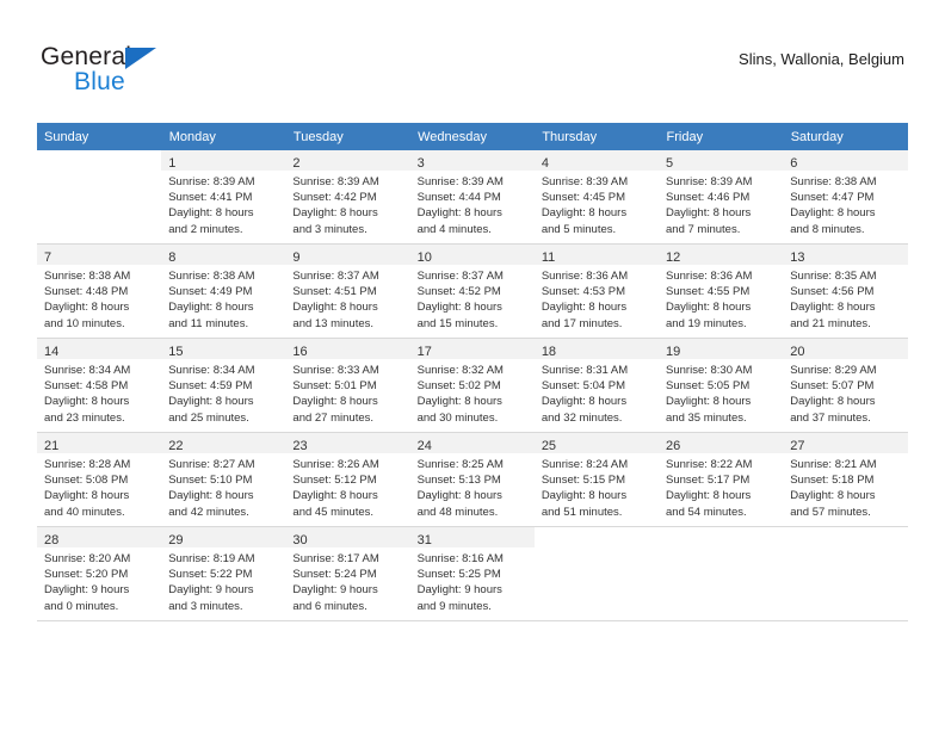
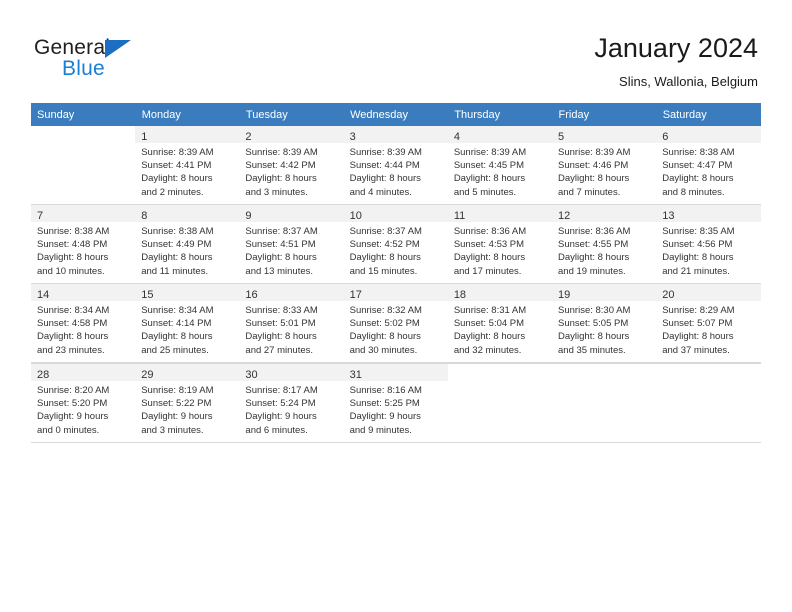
  General
  Blue
+ January 2024
  Slins, Wallonia, Belgium
  Sunday	Monday	Tuesday	Wednesday	Thursday	Friday	Saturday
  	1Sunrise: 8:39 AMSunset: 4:41 PMDaylight: 8 hoursand 2 minutes.	2Sunrise: 8:39 AMSunset: 4:42 PMDaylight: 8 hoursand 3 minutes.	3Sunrise: 8:39 AMSunset: 4:44 PMDaylight: 8 hoursand 4 minutes.	4Sunrise: 8:39 AMSunset: 4:45 PMDaylight: 8 hoursand 5 minutes.	5Sunrise: 8:39 AMSunset: 4:46 PMDaylight: 8 hoursand 7 minutes.	6Sunrise: 8:38 AMSunset: 4:47 PMDaylight: 8 hoursand 8 minutes.
  7Sunrise: 8:38 AMSunset: 4:48 PMDaylight: 8 hoursand 10 minutes.	8Sunrise: 8:38 AMSunset: 4:49 PMDaylight: 8 hoursand 11 minutes.	9Sunrise: 8:37 AMSunset: 4:51 PMDaylight: 8 hoursand 13 minutes.	10Sunrise: 8:37 AMSunset: 4:52 PMDaylight: 8 hoursand 15 minutes.	11Sunrise: 8:36 AMSunset: 4:53 PMDaylight: 8 hoursand 17 minutes.	12Sunrise: 8:36 AMSunset: 4:55 PMDaylight: 8 hoursand 19 minutes.	13Sunrise: 8:35 AMSunset: 4:56 PMDaylight: 8 hoursand 21 minutes.
- 14Sunrise: 8:34 AMSunset: 4:58 PMDaylight: 8 hoursand 23 minutes.	15Sunrise: 8:34 AMSunset: 4:59 PMDaylight: 8 hoursand 25 minutes.	16Sunrise: 8:33 AMSunset: 5:01 PMDaylight: 8 hoursand 27 minutes.	17Sunrise: 8:32 AMSunset: 5:02 PMDaylight: 8 hoursand 30 minutes.	18Sunrise: 8:31 AMSunset: 5:04 PMDaylight: 8 hoursand 32 minutes.	19Sunrise: 8:30 AMSunset: 5:05 PMDaylight: 8 hoursand 35 minutes.	20Sunrise: 8:29 AMSunset: 5:07 PMDaylight: 8 hoursand 37 minutes.
+ 14Sunrise: 8:34 AMSunset: 4:58 PMDaylight: 8 hoursand 23 minutes.	15Sunrise: 8:34 AMSunset: 4:14 PMDaylight: 8 hoursand 25 minutes.	16Sunrise: 8:33 AMSunset: 5:01 PMDaylight: 8 hoursand 27 minutes.	17Sunrise: 8:32 AMSunset: 5:02 PMDaylight: 8 hoursand 30 minutes.	18Sunrise: 8:31 AMSunset: 5:04 PMDaylight: 8 hoursand 32 minutes.	19Sunrise: 8:30 AMSunset: 5:05 PMDaylight: 8 hoursand 35 minutes.	20Sunrise: 8:29 AMSunset: 5:07 PMDaylight: 8 hoursand 37 minutes.
- 21Sunrise: 8:28 AMSunset: 5:08 PMDaylight: 8 hoursand 40 minutes.	22Sunrise: 8:27 AMSunset: 5:10 PMDaylight: 8 hoursand 42 minutes.	23Sunrise: 8:26 AMSunset: 5:12 PMDaylight: 8 hoursand 45 minutes.	24Sunrise: 8:25 AMSunset: 5:13 PMDaylight: 8 hoursand 48 minutes.	25Sunrise: 8:24 AMSunset: 5:15 PMDaylight: 8 hoursand 51 minutes.	26Sunrise: 8:22 AMSunset: 5:17 PMDaylight: 8 hoursand 54 minutes.	27Sunrise: 8:21 AMSunset: 5:18 PMDaylight: 8 hoursand 57 minutes.
  28Sunrise: 8:20 AMSunset: 5:20 PMDaylight: 9 hoursand 0 minutes.	29Sunrise: 8:19 AMSunset: 5:22 PMDaylight: 9 hoursand 3 minutes.	30Sunrise: 8:17 AMSunset: 5:24 PMDaylight: 9 hoursand 6 minutes.	31Sunrise: 8:16 AMSunset: 5:25 PMDaylight: 9 hoursand 9 minutes.
